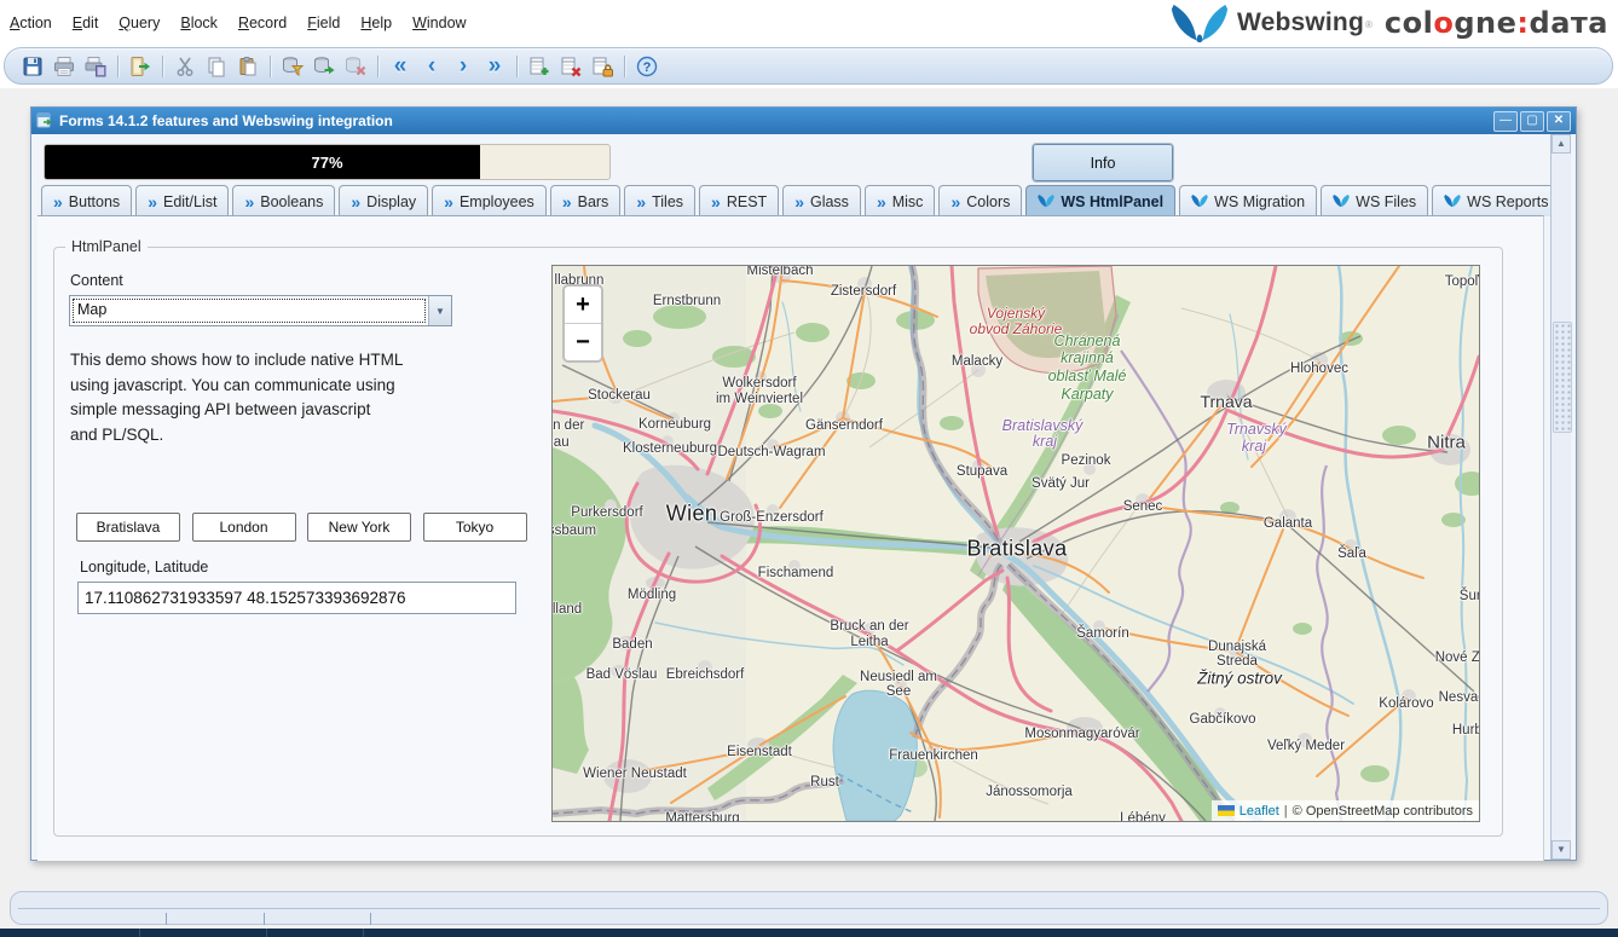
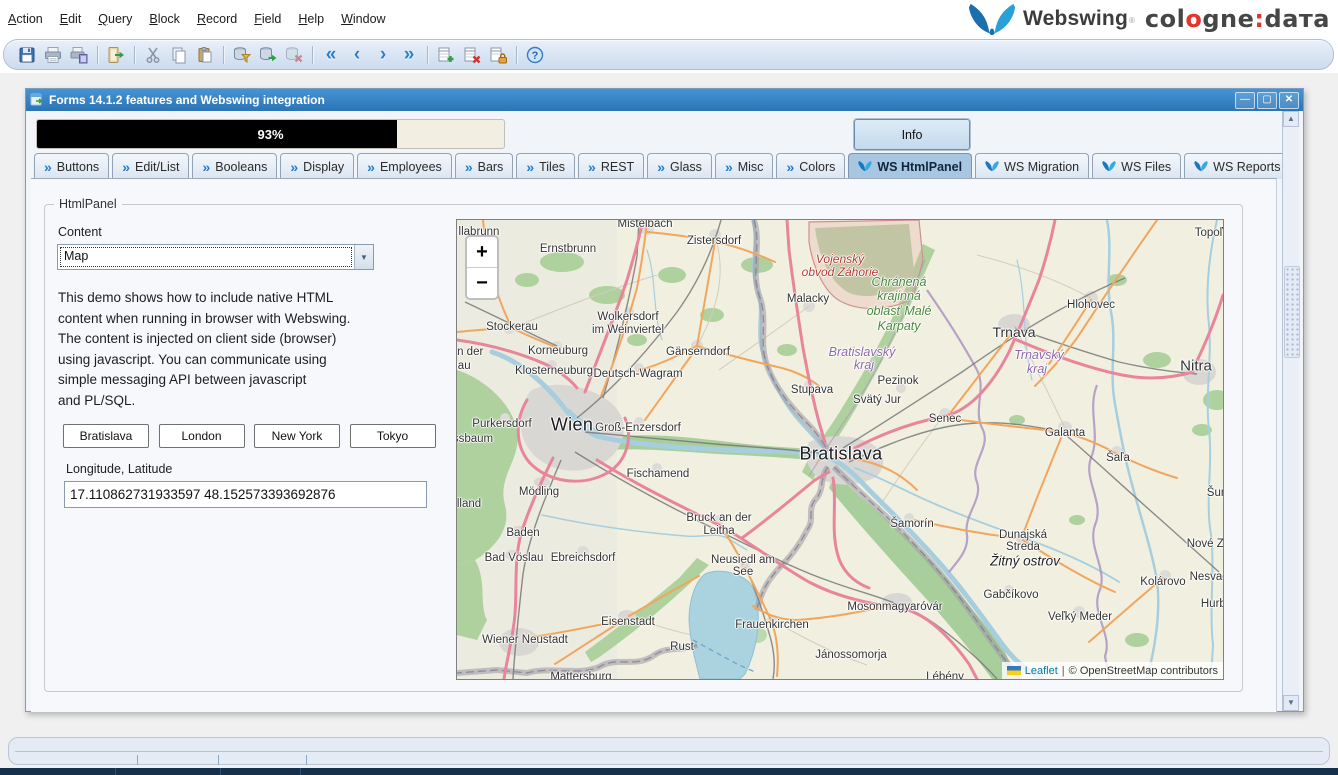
  Action Edit Query Block Record Field Help Window
  Webswing
  ®
  cologne:daтa
  «
  ‹
  ›
  »
  ?
  Forms 14.1.2 features and Webswing integration
  —
  ▢
  ✕
- 77%
+ 93%
  Info
  »
  Buttons
  »
  Edit/List
  »
  Booleans
  »
  Display
  »
  Employees
  »
  Bars
  »
  Tiles
  »
  REST
  »
  Glass
  »
  Misc
  »
  Colors
  WS HtmlPanel
  WS Migration
  WS Files
  WS Reports
  HtmlPanel
  Content
  Map
  ▼
  This demo shows how to include native HTML
+ content when running in browser with Webswing.
+ The content is injected on client side (browser)
  using javascript. You can communicate using
  simple messaging API between javascript
  and PL/SQL.
  Bratislava
  London
  New York
  Tokyo
  Longitude, Latitude
  17.110862731933597 48.152573393692876
  llabrunn
  Ernstbrunn
  Mistelbach
  Zistersdorf
  Stockerau
  Wolkersdorf
  im Weinviertel
  Korneuburg
  Klosterneuburg
  Deutsch-Wagram
  Gänserndorf
  n der
  Malacky
  Vojenský
  obvod Záhorie
  Chránená
  krajinná
  oblasť Malé
  Karpaty
  Bratislavský
  kraj
  Trnavský
  kraj
  Stupava
  Svätý Jur
  Pezinok
  Senec
  Trnava
  Hlohovec
  Nitra
  Galanta
  Šaľa
  Wien
  Bratislava
  Purkersdorf
  sbaum
  Groß-Enzersdorf
  Fischamend
  Mödling
  lland
  Baden
  Bad Vöslau
  Ebreichsdorf
  Bruck an der
  Leitha
  Wiener Neustadt
  Eisenstadt
  Rust
  Mattersburg
  Neusiedl am
  See
  Frauenkirchen
  Mosonmagyaróvár
  Jánossomorja
  Lébény
  Šamorín
  Dunajská
  Streda
  Žitný ostrov
  Gabčíkovo
  Veľký Meder
  Kolárovo
  Nesva
  +
  −
  Leaflet
  |
  © OpenStreetMap contributors
  ▲
  ▼
